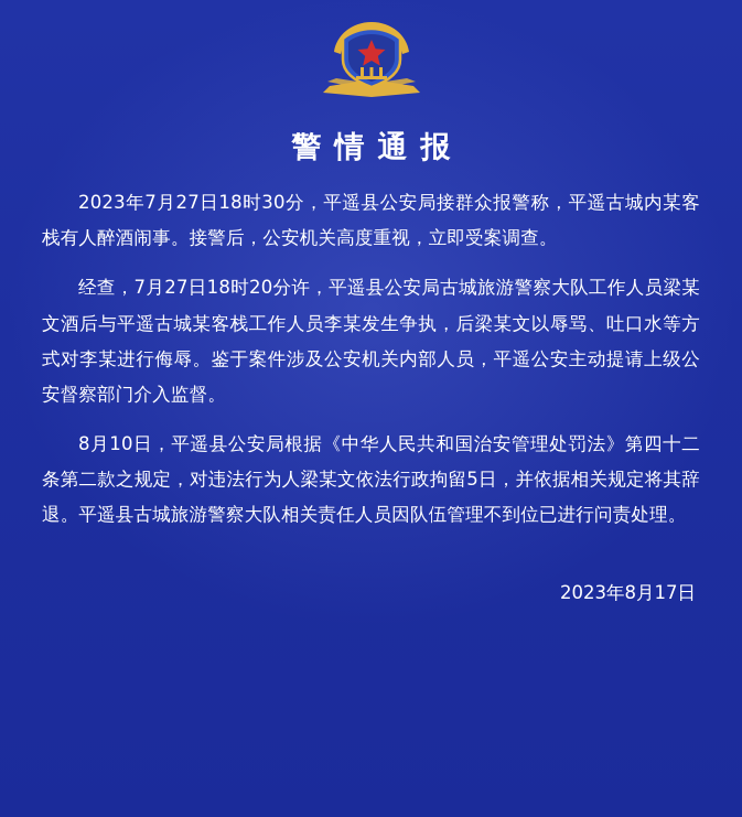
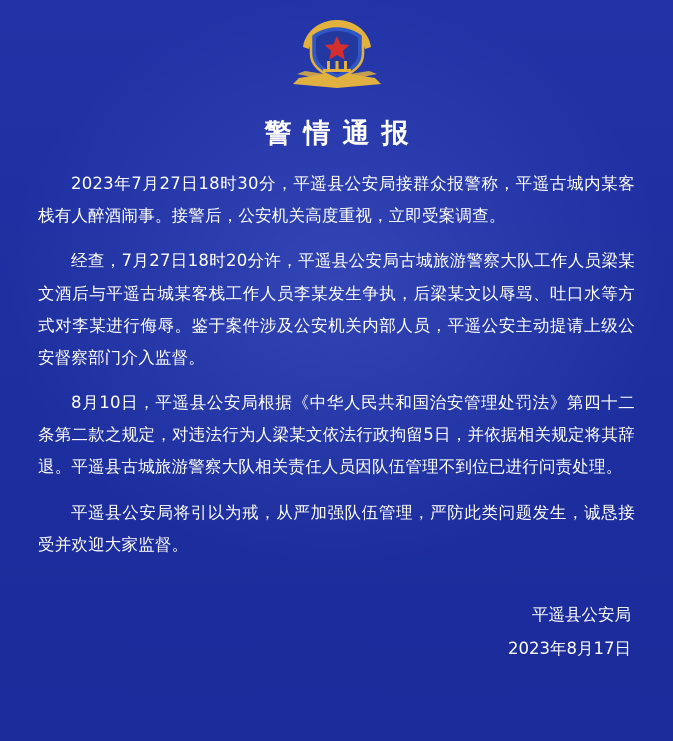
  警情通报
  2023年7月27日18时30分，平遥县公安局接群众报警称，平遥古城内某客栈有人醉酒闹事。接警后，公安机关高度重视，立即受案调查。
  经查，7月27日18时20分许，平遥县公安局古城旅游警察大队工作人员梁某文酒后与平遥古城某客栈工作人员李某发生争执，后梁某文以辱骂、吐口水等方式对李某进行侮辱。鉴于案件涉及公安机关内部人员，平遥公安主动提请上级公安督察部门介入监督。
  8月10日，平遥县公安局根据《中华人民共和国治安管理处罚法》第四十二条第二款之规定，对违法行为人梁某文依法行政拘留5日，并依据相关规定将其辞退。平遥县古城旅游警察大队相关责任人员因队伍管理不到位已进行问责处理。
+ 平遥县公安局将引以为戒，从严加强队伍管理，严防此类问题发生，诚恳接受并欢迎大家监督。
+ 平遥县公安局
  2023年8月17日
